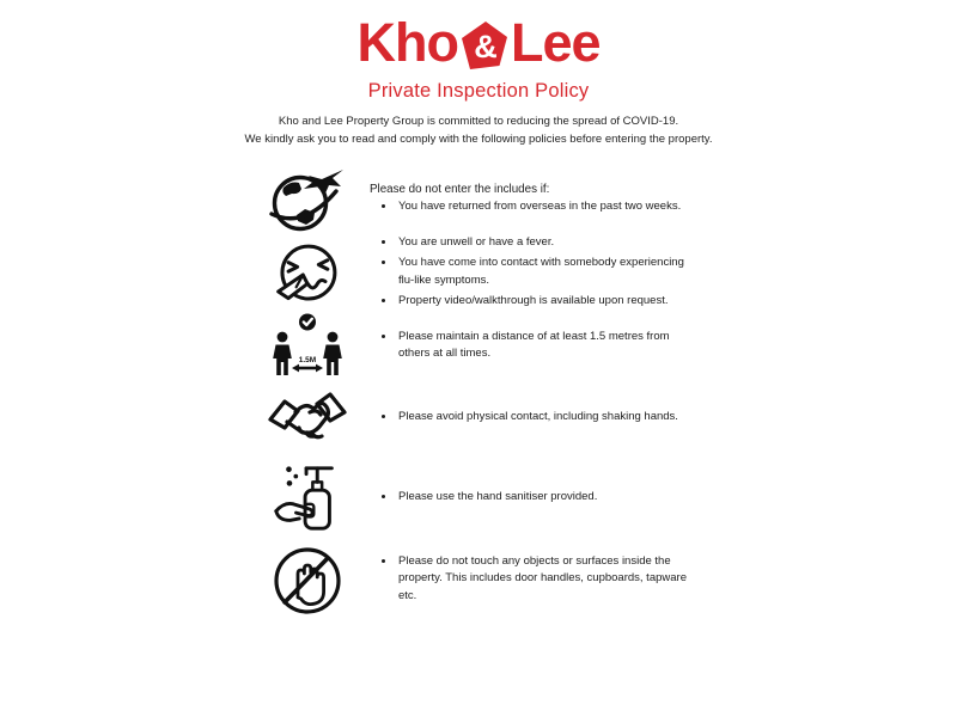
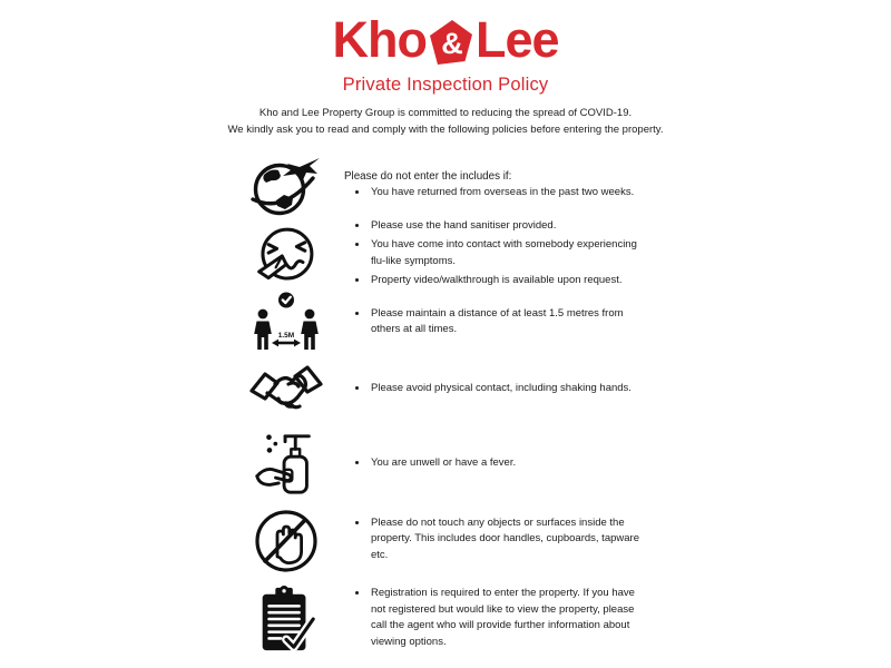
  Kho
  &
  Lee
  Private Inspection Policy
  Kho and Lee Property Group is committed to reducing the spread of COVID-19.
  We kindly ask you to read and comply with the following policies before entering the property.
  Please do not enter the includes if:
  You have returned from overseas in the past two weeks.
- You are unwell or have a fever.
+ Please use the hand sanitiser provided.
  You have come into contact with somebody experiencing flu-like symptoms.
  Property video/walkthrough is available upon request.
  Please maintain a distance of at least 1.5 metres from others at all times.
  Please avoid physical contact, including shaking hands.
- Please use the hand sanitiser provided.
+ You are unwell or have a fever.
  Please do not touch any objects or surfaces inside the property. This includes door handles, cupboards, tapware etc.
+ Registration is required to enter the property. If you have not registered but would like to view the property, please call the agent who will provide further information about viewing options.
